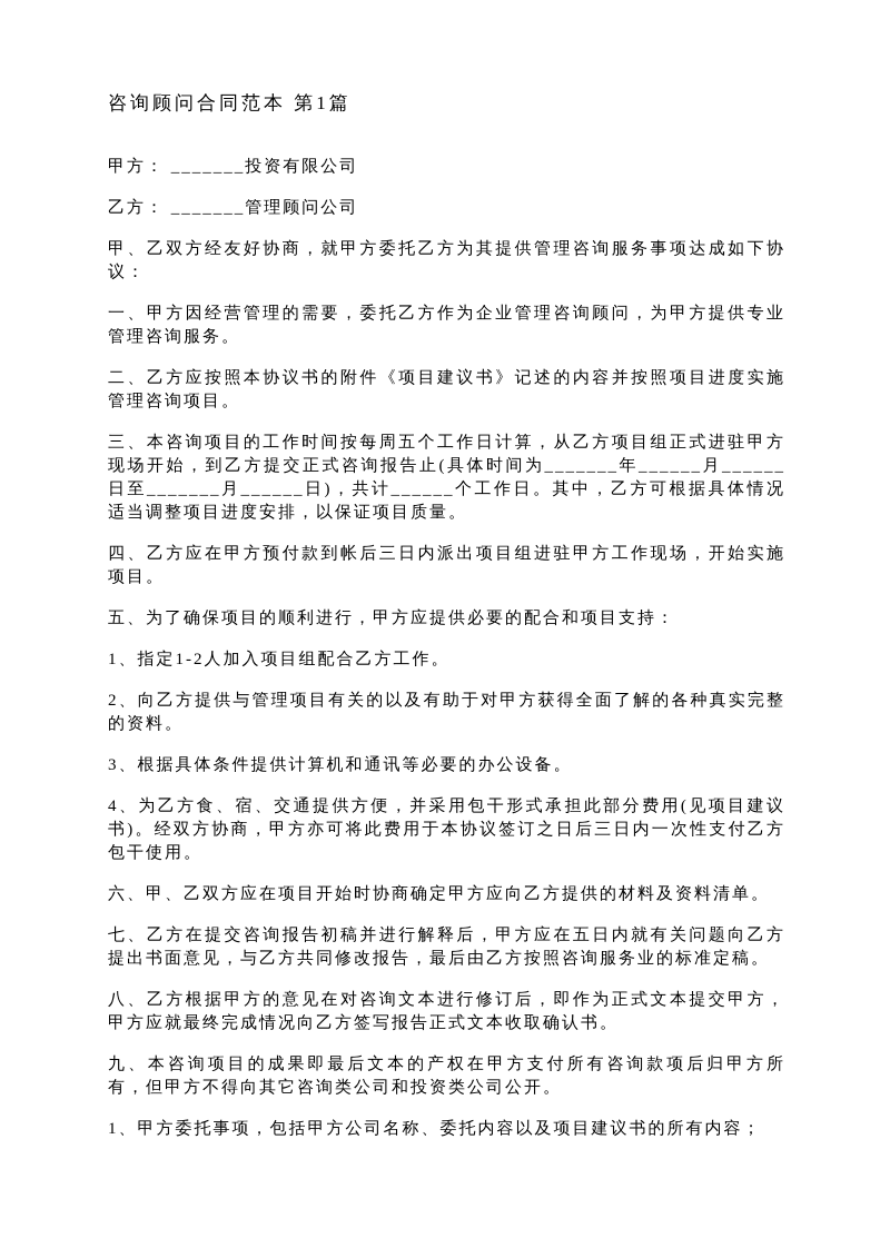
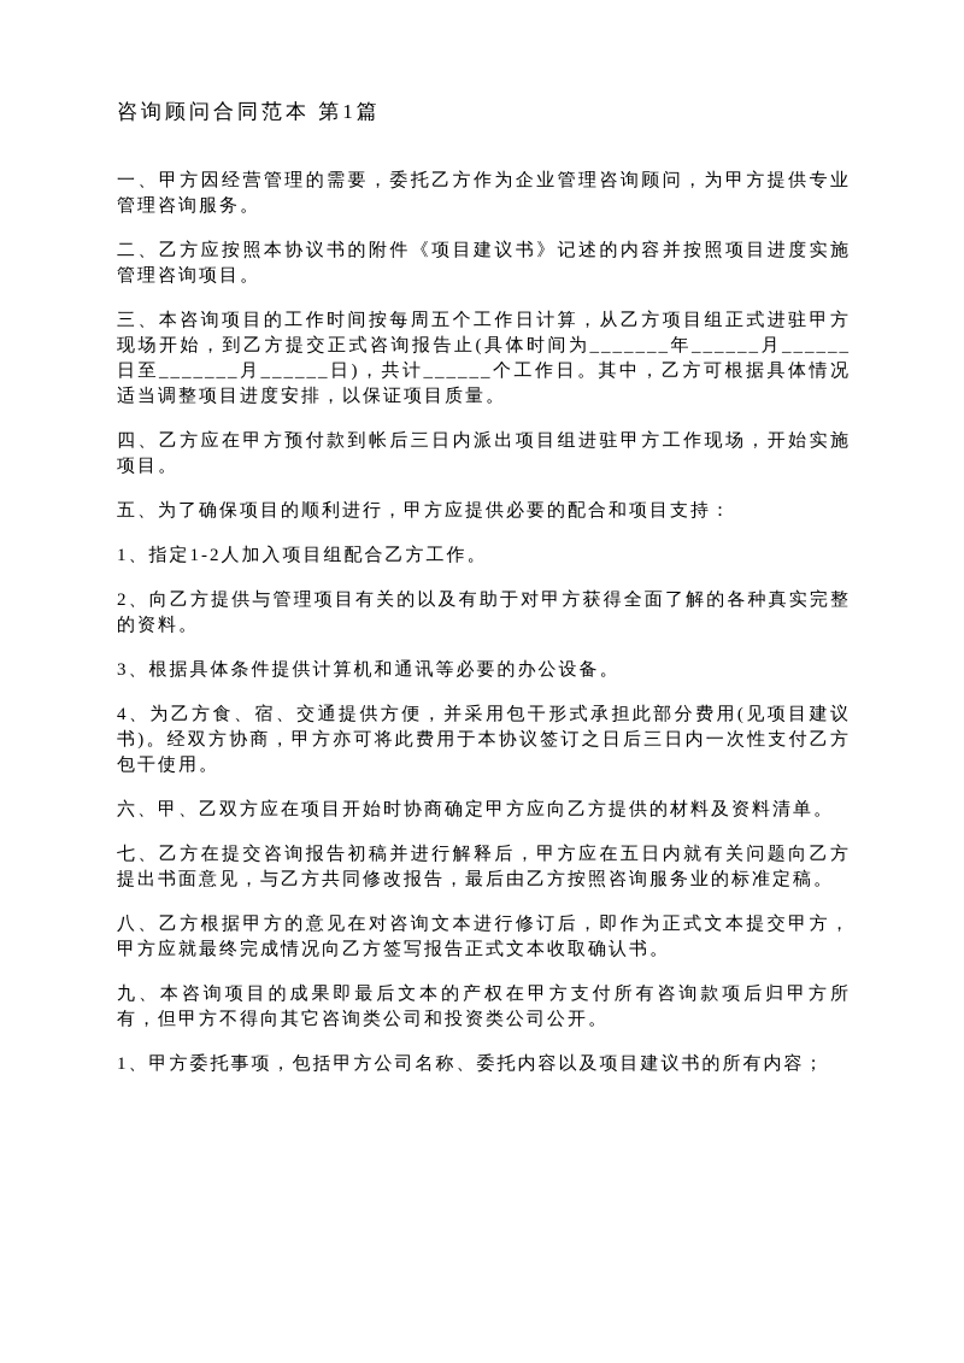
  咨询顾问合同范本 第1篇
- 甲方： _______投资有限公司
- 乙方： _______管理顾问公司
- 甲、乙双方经友好协商，就甲方委托乙方为其提供管理咨询服务事项达成如下协议：
  一、甲方因经营管理的需要，委托乙方作为企业管理咨询顾问，为甲方提供专业管理咨询服务。
  二、乙方应按照本协议书的附件《项目建议书》记述的内容并按照项目进度实施管理咨询项目。
  三、本咨询项目的工作时间按每周五个工作日计算，从乙方项目组正式进驻甲方现场开始，到乙方提交正式咨询报告止(具体时间为_______年______月______日至_______月______日)，共计______个工作日。其中，乙方可根据具体情况适当调整项目进度安排，以保证项目质量。
  四、乙方应在甲方预付款到帐后三日内派出项目组进驻甲方工作现场，开始实施项目。
  五、为了确保项目的顺利进行，甲方应提供必要的配合和项目支持：
  1、指定1-2人加入项目组配合乙方工作。
  2、向乙方提供与管理项目有关的以及有助于对甲方获得全面了解的各种真实完整的资料。
  3、根据具体条件提供计算机和通讯等必要的办公设备。
  4、为乙方食、宿、交通提供方便，并采用包干形式承担此部分费用(见项目建议书)。经双方协商，甲方亦可将此费用于本协议签订之日后三日内一次性支付乙方包干使用。
  六、甲、乙双方应在项目开始时协商确定甲方应向乙方提供的材料及资料清单。
  七、乙方在提交咨询报告初稿并进行解释后，甲方应在五日内就有关问题向乙方提出书面意见，与乙方共同修改报告，最后由乙方按照咨询服务业的标准定稿。
  八、乙方根据甲方的意见在对咨询文本进行修订后，即作为正式文本提交甲方，甲方应就最终完成情况向乙方签写报告正式文本收取确认书。
  九、本咨询项目的成果即最后文本的产权在甲方支付所有咨询款项后归甲方所有，但甲方不得向其它咨询类公司和投资类公司公开。
  1、甲方委托事项，包括甲方公司名称、委托内容以及项目建议书的所有内容；
